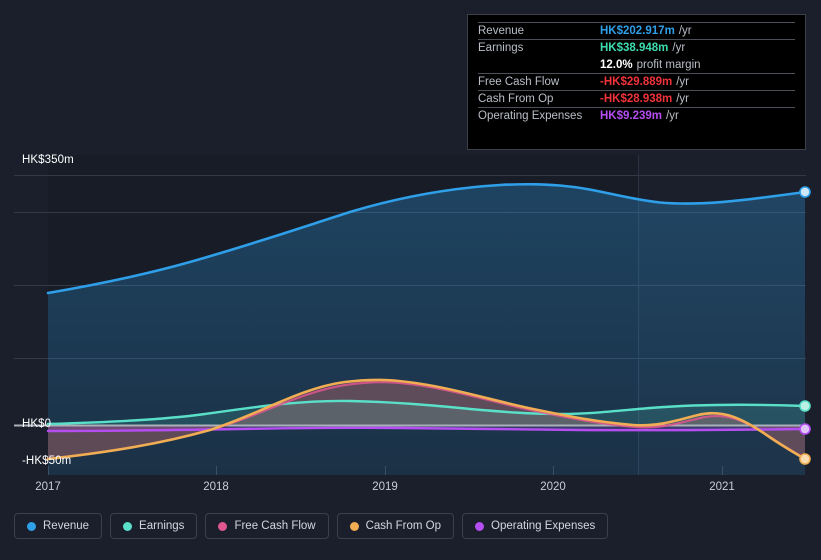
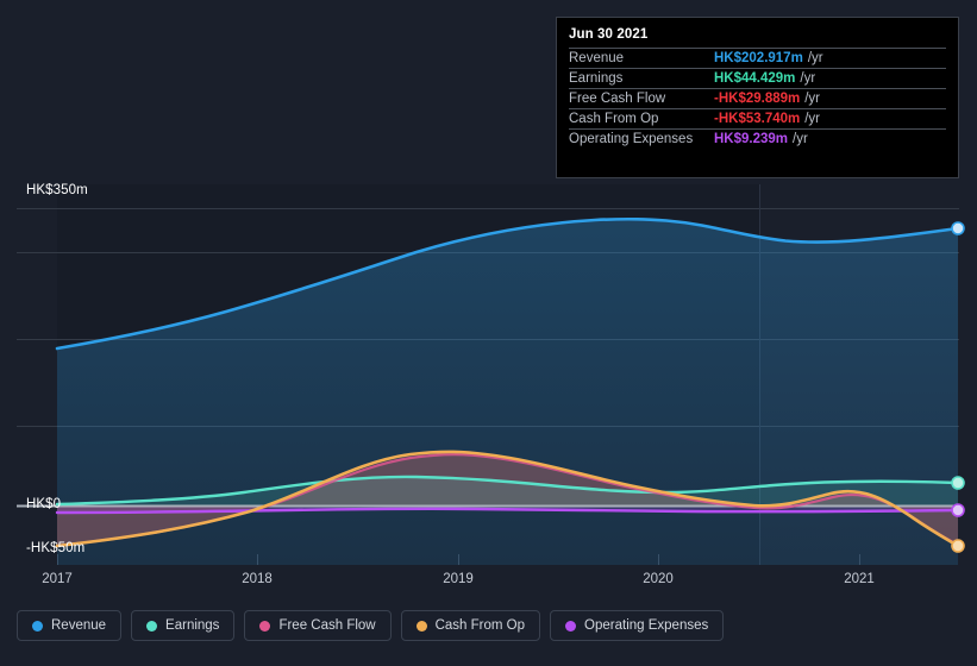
  HK$350m
  HK$0
  -HK$50m
  2017
  2018
  2019
  2020
  2021
+ Jun 30 2021
  Revenue
  HK$202.917m
  /yr
  Earnings
- HK$38.948m
+ HK$44.429m
  /yr
- 12.0%
- profit margin
  Free Cash Flow
  -HK$29.889m
  /yr
  Cash From Op
- -HK$28.938m
+ -HK$53.740m
  /yr
  Operating Expenses
  HK$9.239m
  /yr
  Revenue
  Earnings
  Free Cash Flow
  Cash From Op
  Operating Expenses
